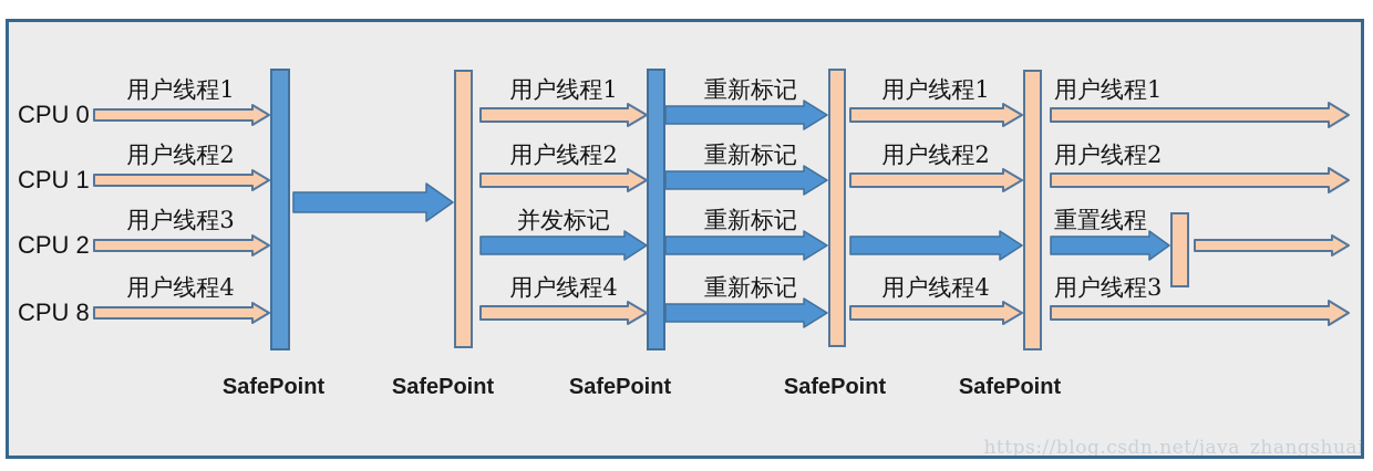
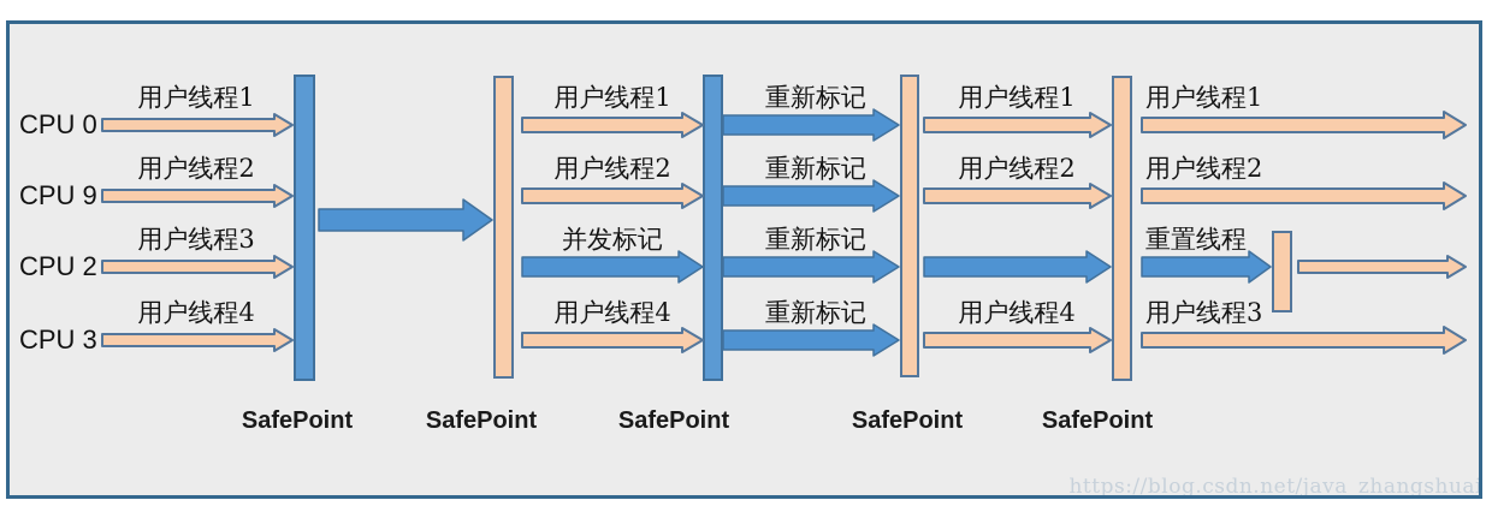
  https://blog.csdn.net/java_zhangshuai
  CPU 0
- CPU 1
+ CPU 9
  CPU 2
- CPU 8
+ CPU 3
  用户线程1
  用户线程2
  用户线程3
  用户线程4
  用户线程1
  用户线程2
  并发标记
  用户线程4
  重新标记
  重新标记
  重新标记
  重新标记
  用户线程1
  用户线程2
  用户线程4
  用户线程1
  用户线程2
  重置线程
  用户线程3
  SafePoint
  SafePoint
  SafePoint
  SafePoint
  SafePoint
